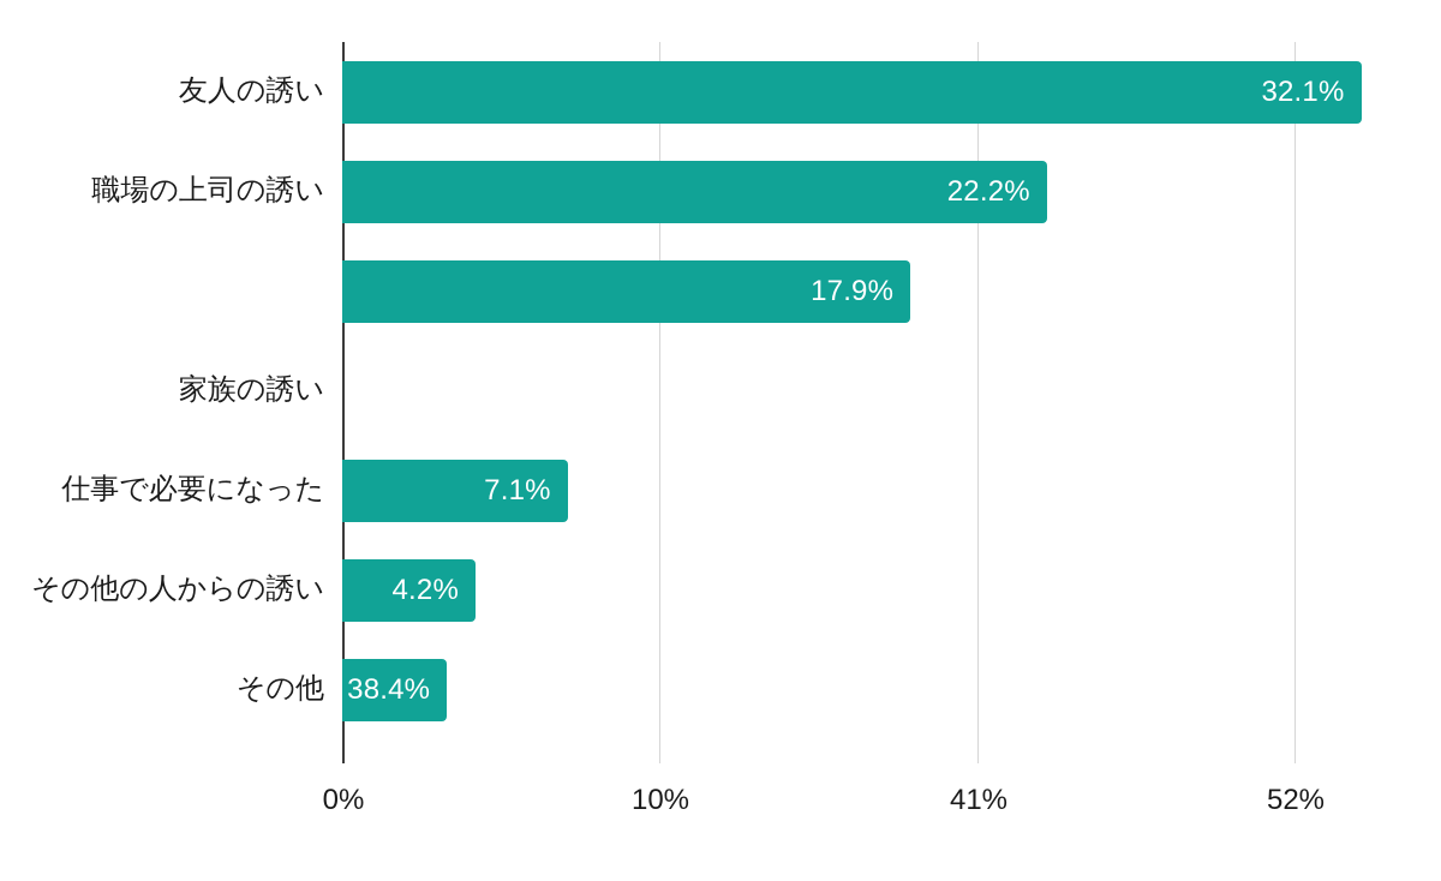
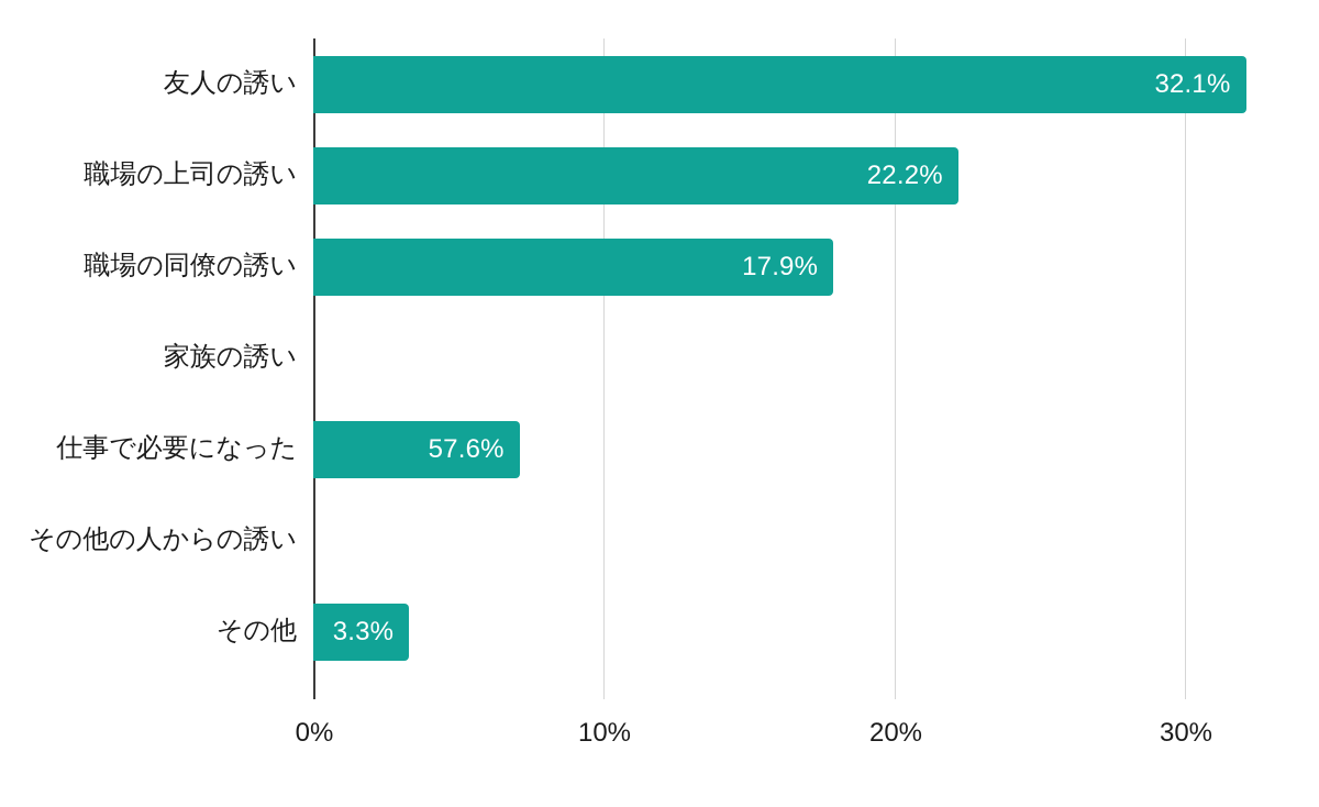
  友人の誘い
  職場の上司の誘い
+ 職場の同僚の誘い
  家族の誘い
  仕事で必要になった
  その他の人からの誘い
  その他
  32.1%
  22.2%
  17.9%
- 7.1%
+ 57.6%
- 4.2%
- 38.4%
+ 3.3%
  0%
  10%
- 41%
+ 20%
- 52%
+ 30%
